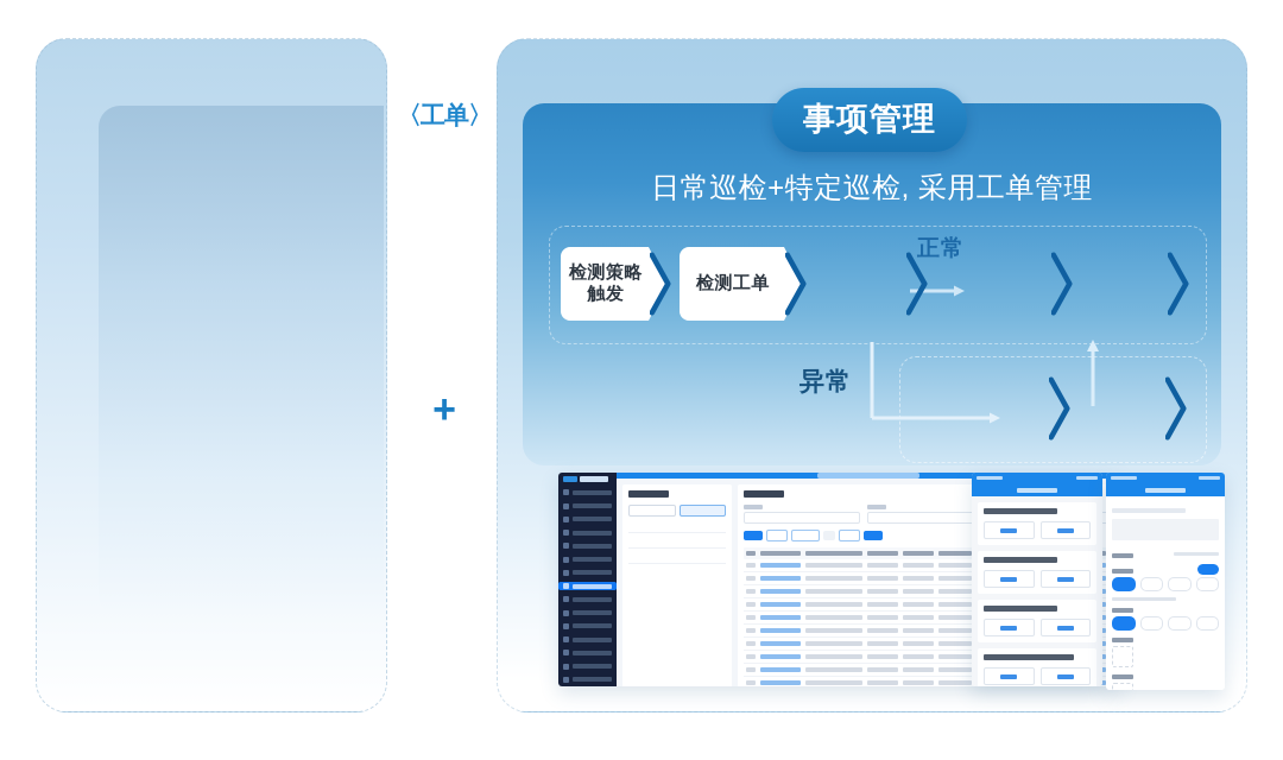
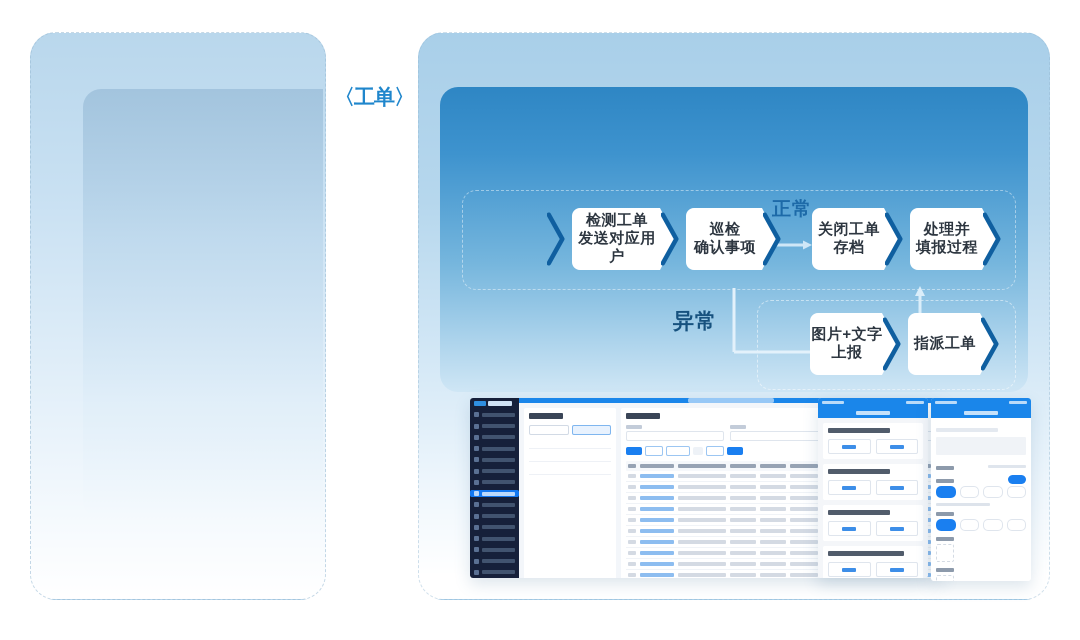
  〈工单〉
- +
- 事项管理
- 日常巡检+特定巡检, 采用工单管理
- 检测策略
- 触发
  检测工单
+ 发送对应用户
+ 巡检
+ 确认事项
+ 关闭工单
+ 存档
+ 处理并
+ 填报过程
+ 图片+文字
+ 上报
+ 指派工单
  正常
  异常
